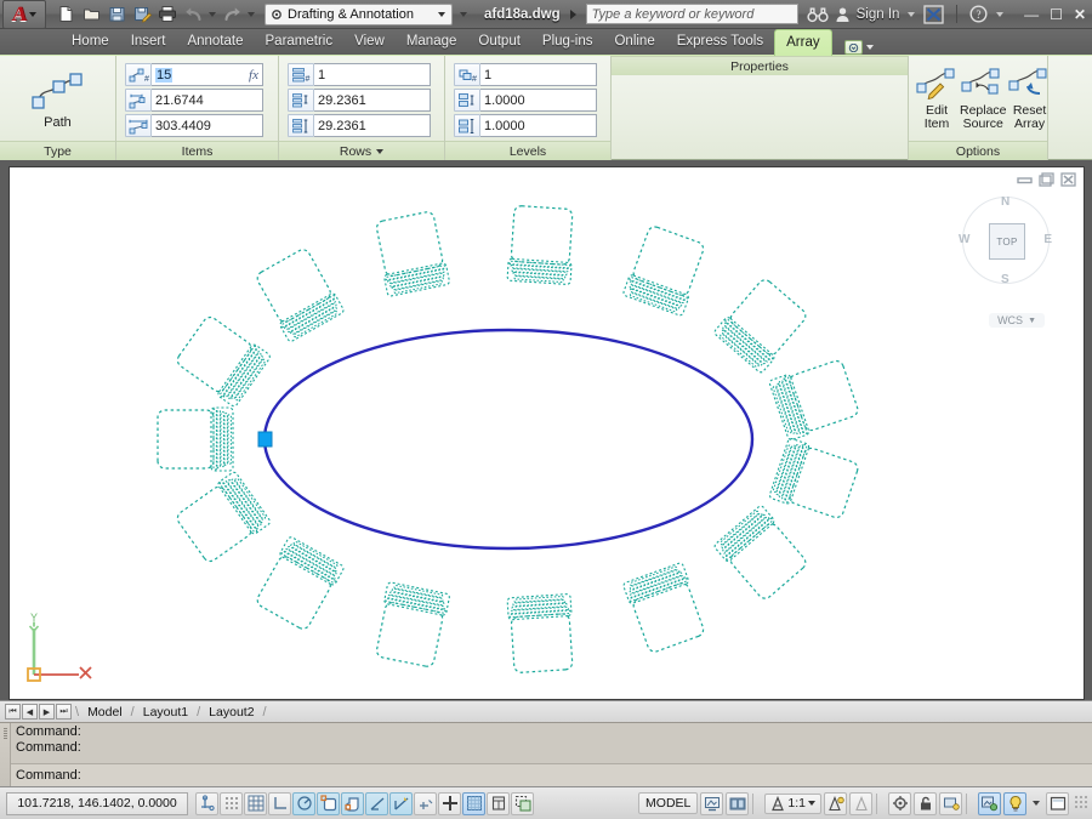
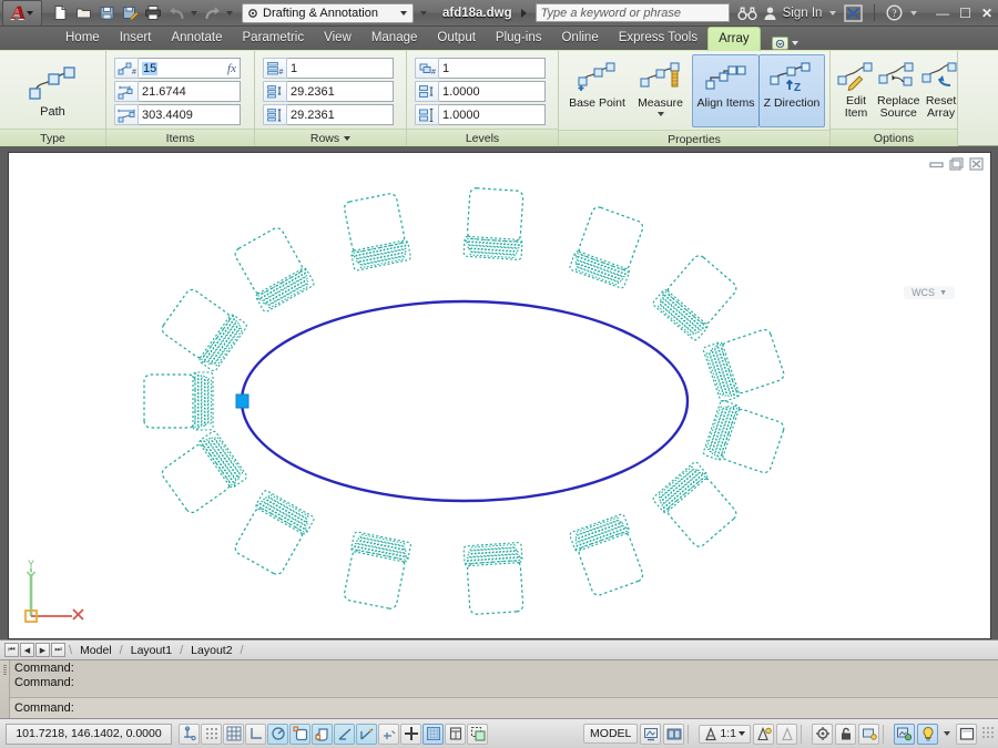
  Drafting & Annotation
  afd18a.dwg
- Type a keyword or keyword
+ Type a keyword or phrase
  Sign In
  ?
  —
  ☐
  ✕
  Home
  Insert
  Annotate
  Parametric
  View
  Manage
  Output
  Plug-ins
  Online
  Express Tools
  Array
  Path
  Type
  15
  fx
  21.6744
  303.4409
  Items
  1
  29.2361
  29.2361
  Rows
  1
  1.0000
  1.0000
  Levels
+ Base Point
+ Measure
+ Align Items
+ Z
+ Z Direction
  Properties
  Edit
  Item
  Replace
  Source
  Reset
  Array
  Options
- N
- S
- E
- W
- TOP
  WCS
  Y
  \
  Model
  /
  Layout1
  /
  Layout2
  /
  Command:
  Command:
  Command:
  101.7218, 146.1402, 0.0000
  MODEL
  1:1
